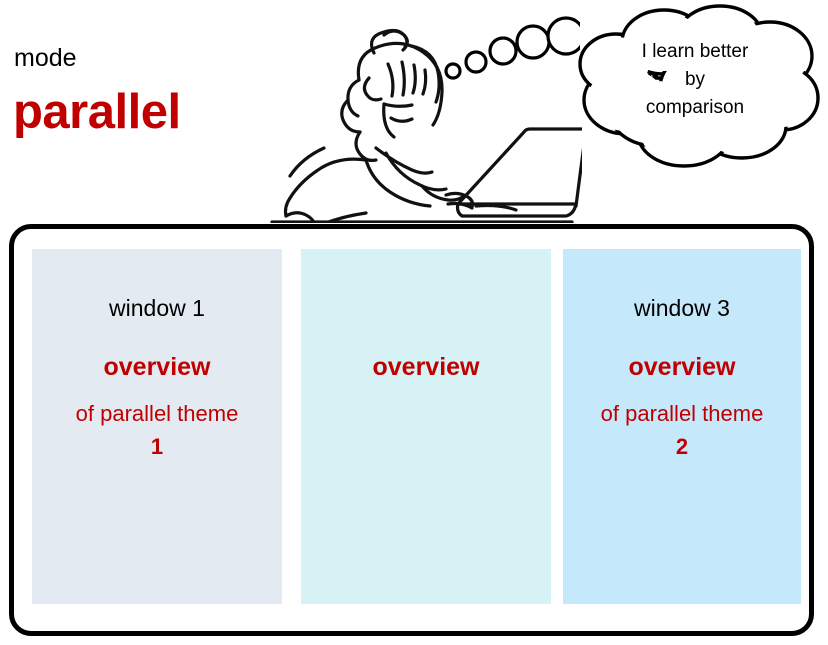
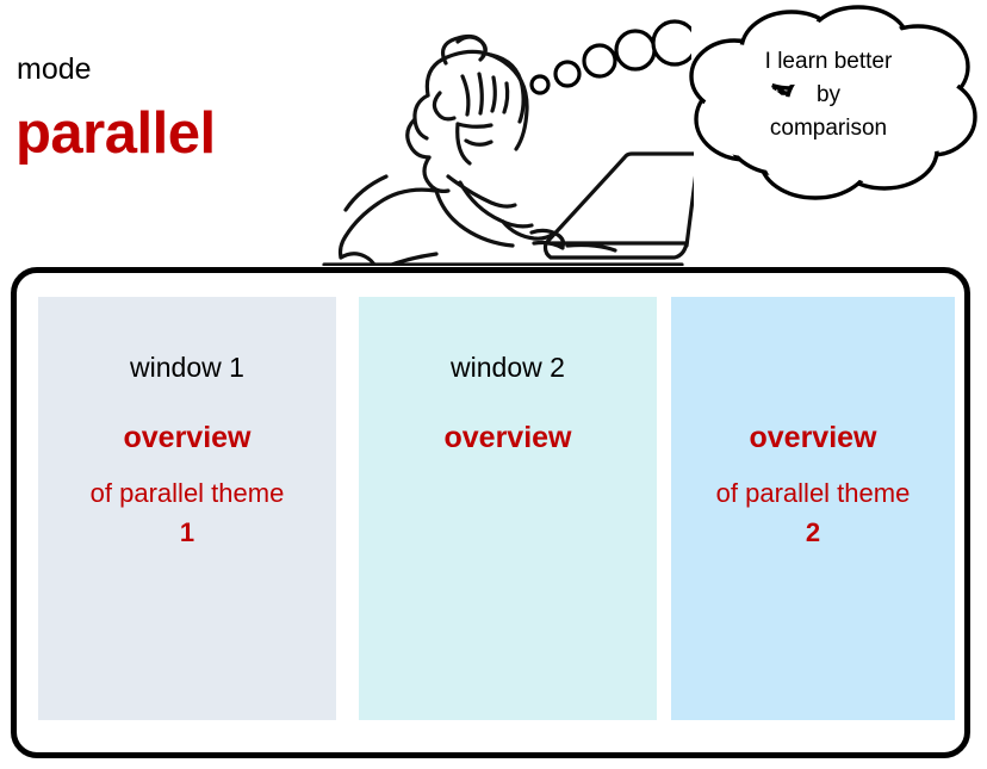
  mode
  parallel
  I learn better
  by
  comparison
  window 1
  overview
  of parallel theme
  1
+ window 2
  overview
- window 3
  overview
  of parallel theme
  2
